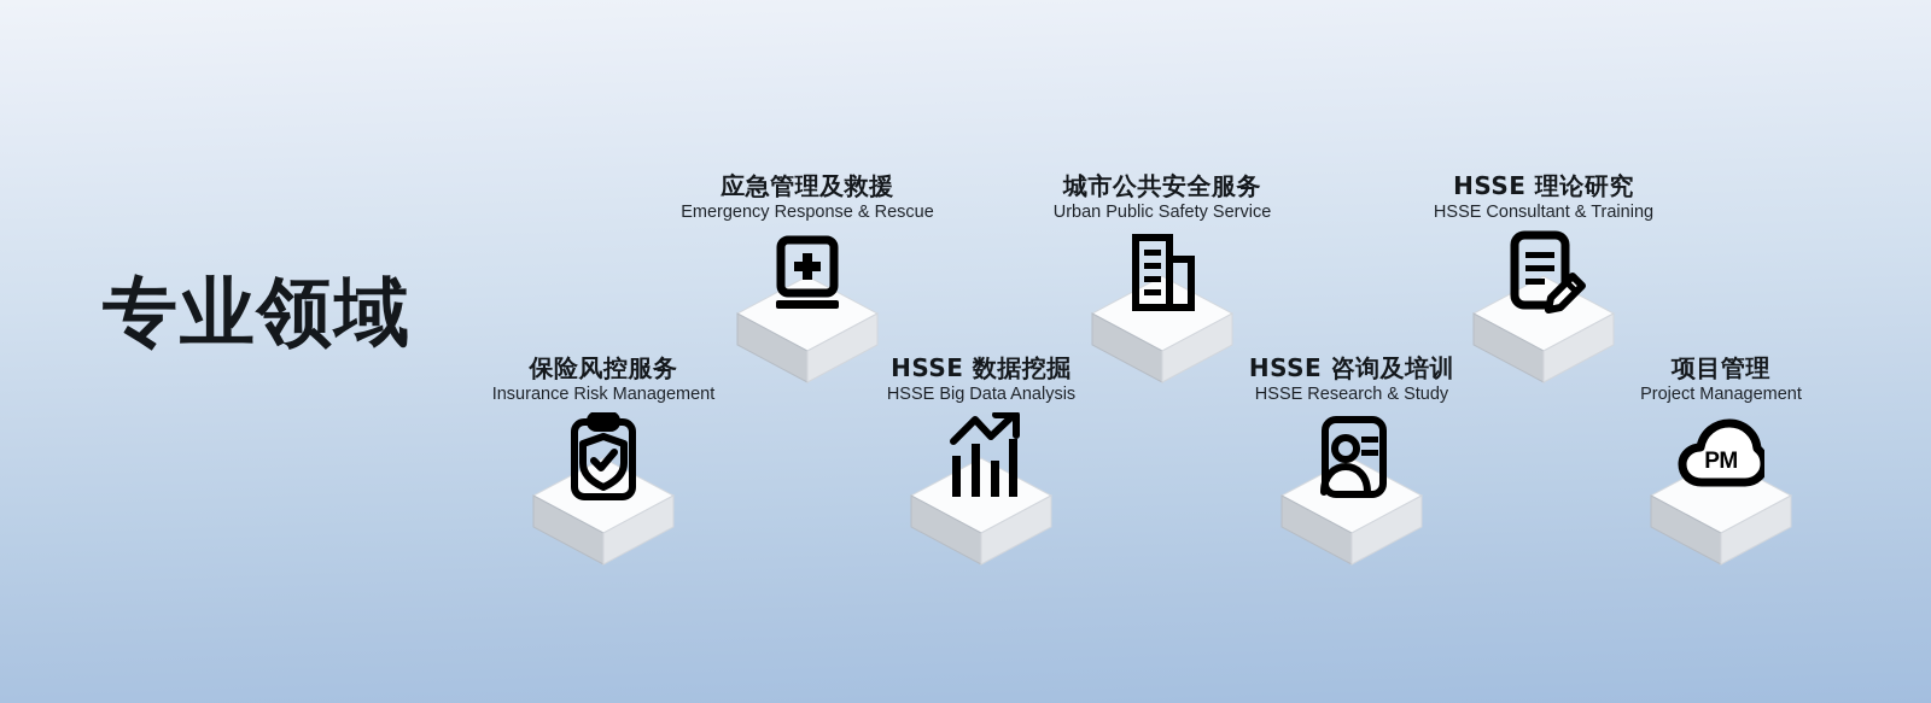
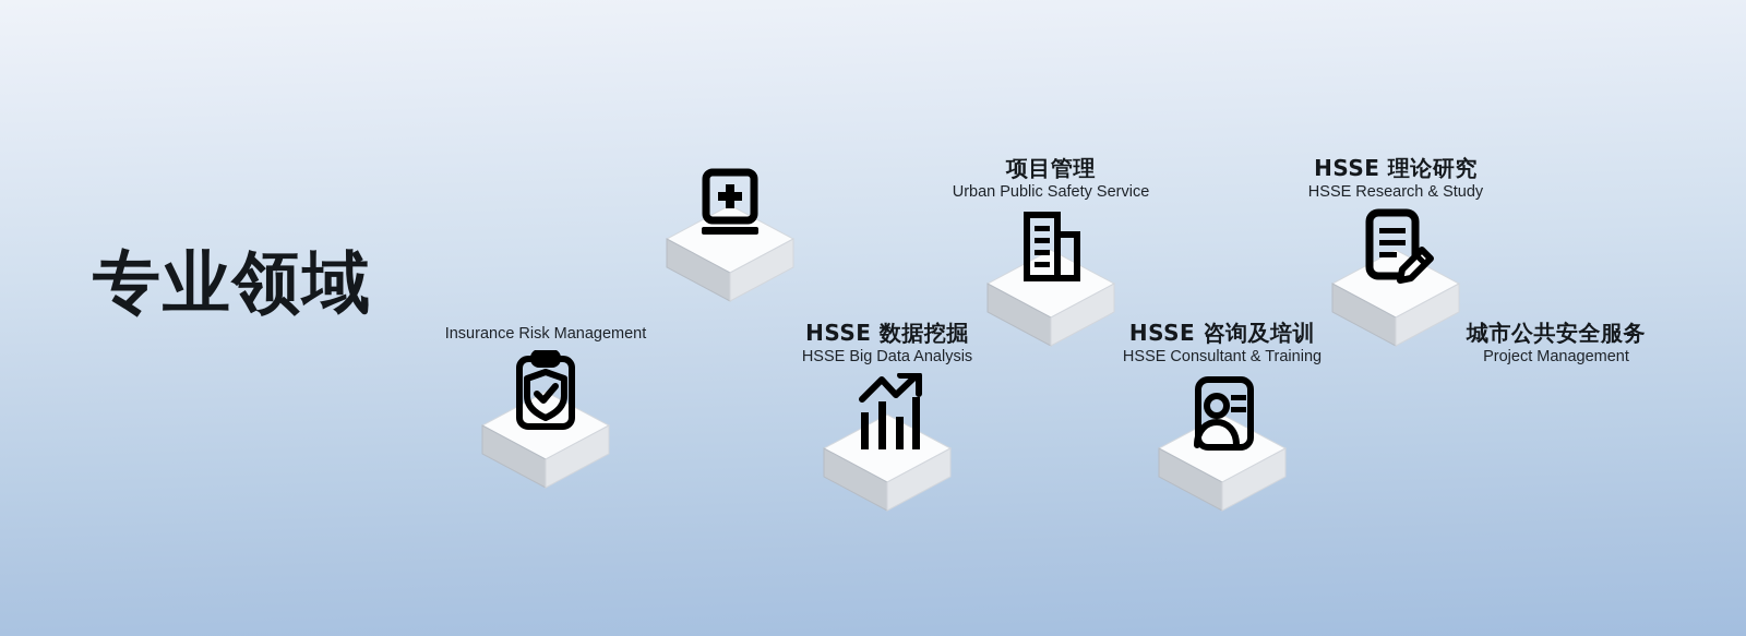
  专业领域
- 应急管理及救援
- Emergency Response & Rescue
- 城市公共安全服务
+ 项目管理
  Urban Public Safety Service
  HSSE 理论研究
- HSSE Consultant & Training
+ HSSE Research & Study
- 保险风控服务
  Insurance Risk Management
  HSSE 数据挖掘
  HSSE Big Data Analysis
  HSSE 咨询及培训
- HSSE Research & Study
+ HSSE Consultant & Training
- 项目管理
+ 城市公共安全服务
  Project Management
- PM
